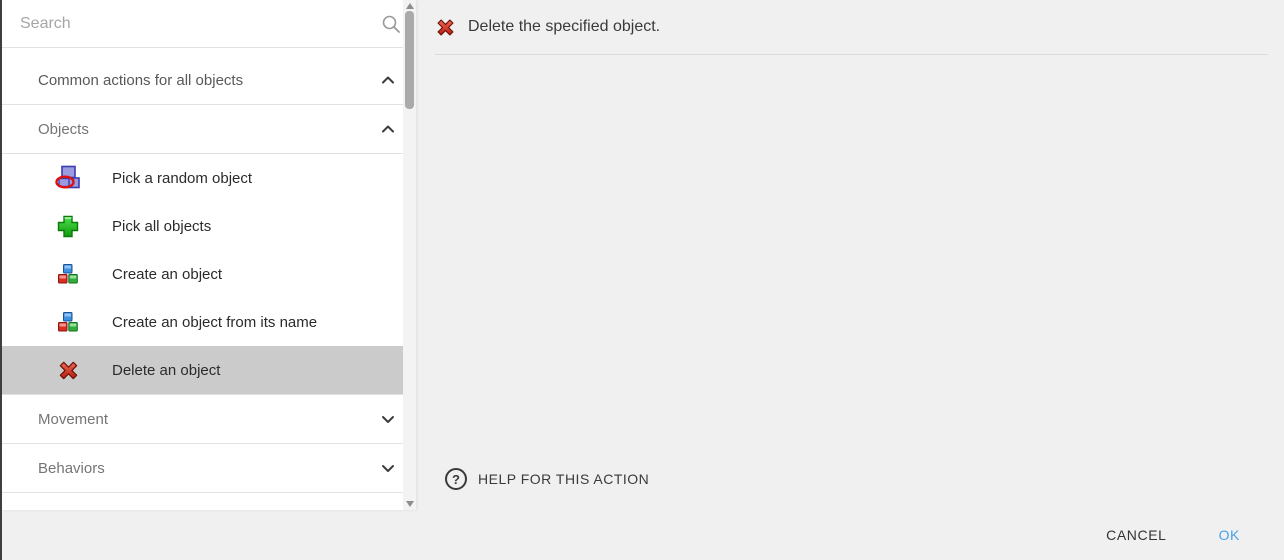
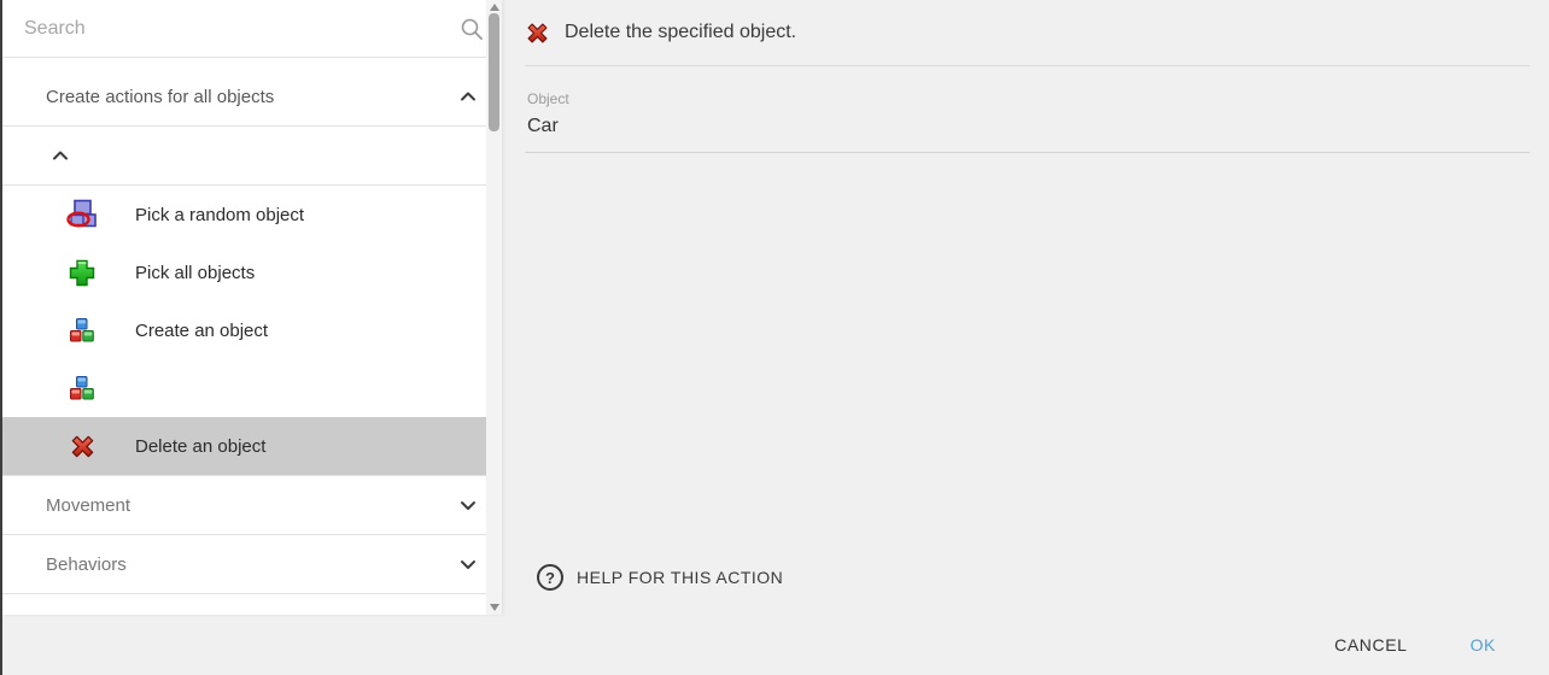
  Search
- Common actions for all objects
+ Create actions for all objects
- Objects
  Pick a random object
  Pick all objects
  Create an object
- Create an object from its name
  Delete an object
  Movement
  Behaviors
  Delete the specified object.
+ Object
+ Car
  ?
  HELP FOR THIS ACTION
  CANCEL
  OK
